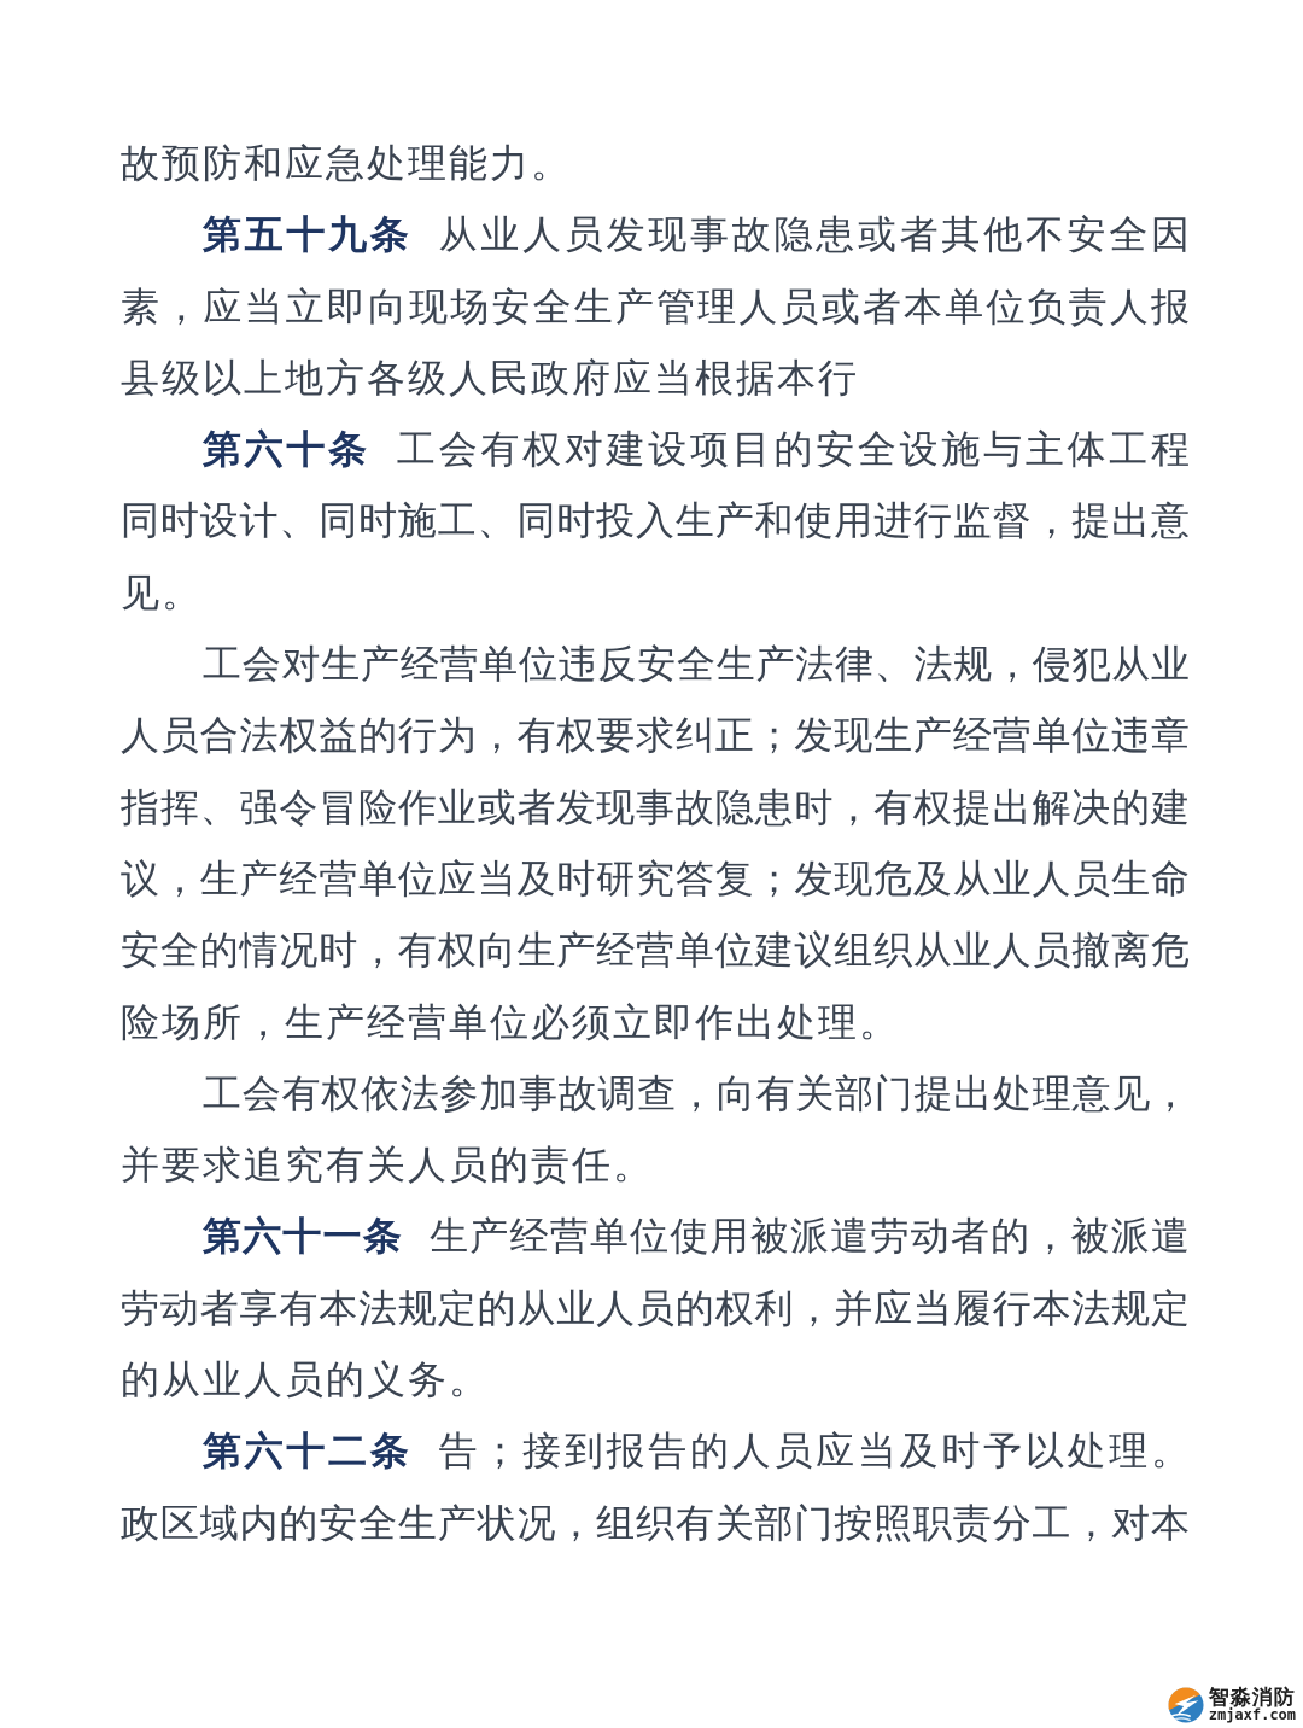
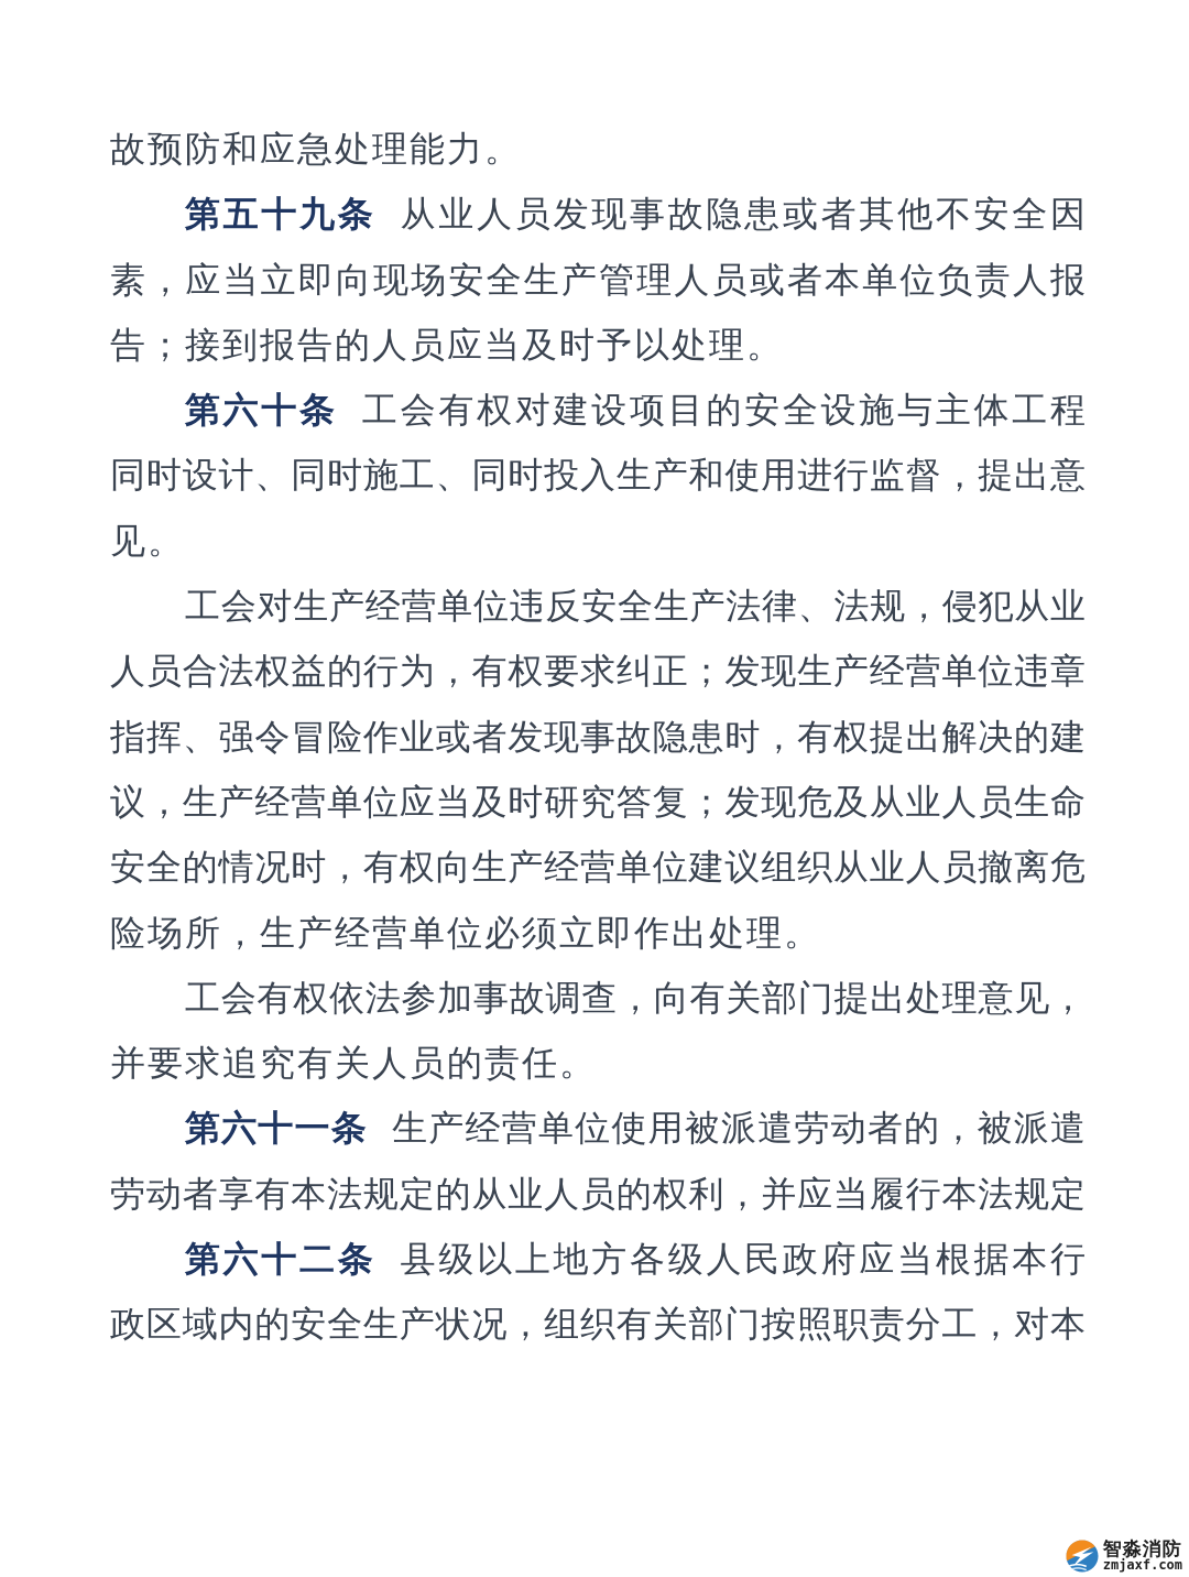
  故预防和应急处理能力。
  第五十九条 从业人员发现事故隐患或者其他不安全因
  素，应当立即向现场安全生产管理人员或者本单位负责人报
- 县级以上地方各级人民政府应当根据本行
+ 告；接到报告的人员应当及时予以处理。
  第六十条 工会有权对建设项目的安全设施与主体工程
  同时设计、同时施工、同时投入生产和使用进行监督，提出意
  见。
  工会对生产经营单位违反安全生产法律、法规，侵犯从业
  人员合法权益的行为，有权要求纠正；发现生产经营单位违章
  指挥、强令冒险作业或者发现事故隐患时，有权提出解决的建
  议，生产经营单位应当及时研究答复；发现危及从业人员生命
  安全的情况时，有权向生产经营单位建议组织从业人员撤离危
  险场所，生产经营单位必须立即作出处理。
  工会有权依法参加事故调查，向有关部门提出处理意见，
  并要求追究有关人员的责任。
  第六十一条 生产经营单位使用被派遣劳动者的，被派遣
  劳动者享有本法规定的从业人员的权利，并应当履行本法规定
- 的从业人员的义务。
- 第六十二条 告；接到报告的人员应当及时予以处理。
+ 第六十二条 县级以上地方各级人民政府应当根据本行
  政区域内的安全生产状况，组织有关部门按照职责分工，对本
  智淼消防
  zmjaxf.com
